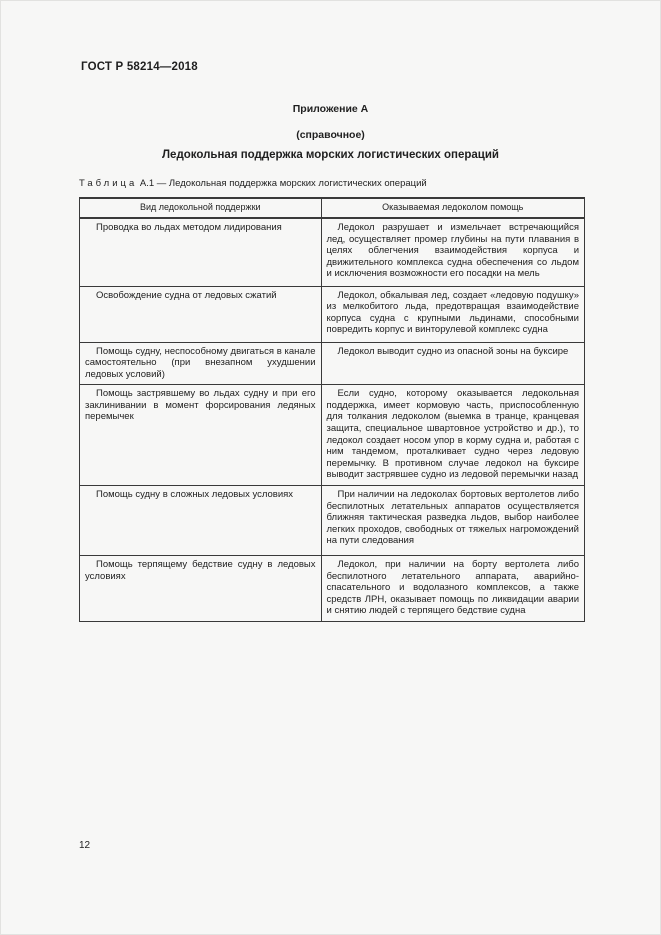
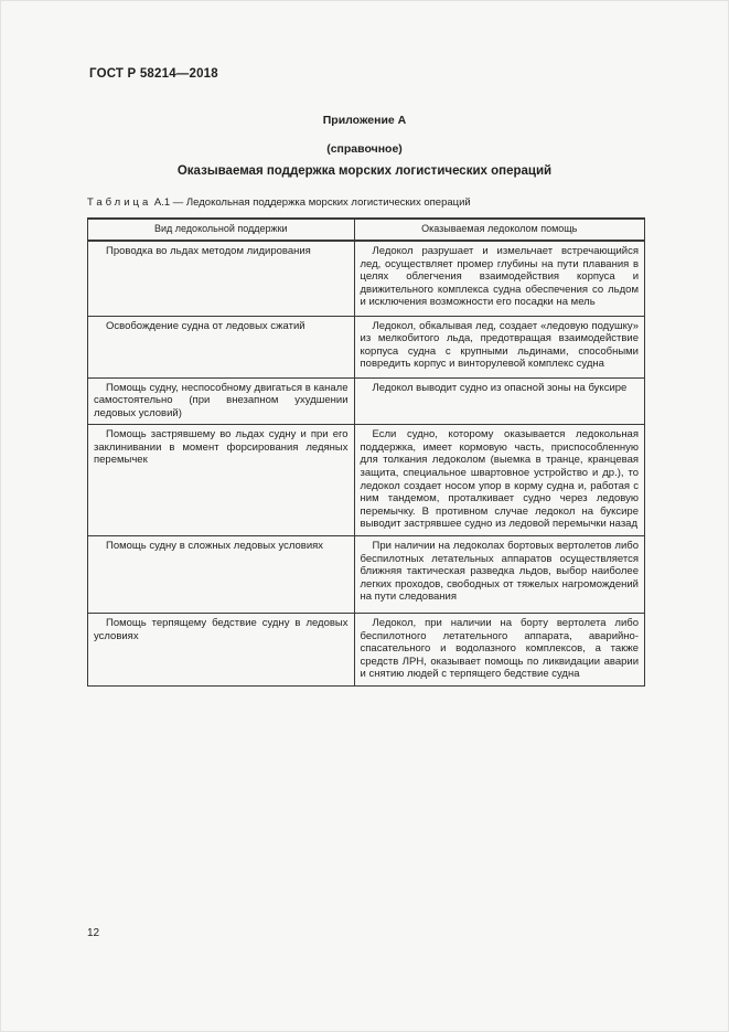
  ГОСТ Р 58214—2018
  Приложение А
  (справочное)
- Ледокольная поддержка морских логистических операций
+ Оказываемая поддержка морских логистических операций
  Таблица А.1 — Ледокольная поддержка морских логистических операций
  Вид ледокольной поддержки	Оказываемая ледоколом помощь
  Проводка во льдах методом лидирования	Ледокол разрушает и измельчает встречающийся лед, осуществляет промер глубины на пути плавания в целях облегчения взаимодействия корпуса и движительного комплекса судна обеспечения со льдом и исключения возможности его посадки на мель
  Освобождение судна от ледовых сжатий	Ледокол, обкалывая лед, создает «ледовую подушку» из мелкобитого льда, предотвращая взаимодействие корпуса судна с крупными льдинами, способными повредить корпус и винторулевой комплекс судна
  Помощь судну, неспособному двигаться в канале самостоятельно (при внезапном ухудшении ледовых условий)	Ледокол выводит судно из опасной зоны на буксире
  Помощь застрявшему во льдах судну и при его заклинивании в момент форсирования ледяных перемычек	Если судно, которому оказывается ледокольная поддержка, имеет кормовую часть, приспособленную для толкания ледоколом (выемка в транце, кранцевая защита, специальное швартовное устройство и др.), то ледокол создает носом упор в корму судна и, работая с ним тандемом, проталкивает судно через ледовую перемычку. В противном случае ледокол на буксире выводит застрявшее судно из ледовой перемычки назад
  Помощь судну в сложных ледовых условиях	При наличии на ледоколах бортовых вертолетов либо беспилотных летательных аппаратов осуществляется ближняя тактическая разведка льдов, выбор наиболее легких проходов, свободных от тяжелых нагромождений на пути следования
  Помощь терпящему бедствие судну в ледовых условиях	Ледокол, при наличии на борту вертолета либо беспилотного летательного аппарата, аварийно-спасательного и водолазного комплексов, а также средств ЛРН, оказывает помощь по ликвидации аварии и снятию людей с терпящего бедствие судна
  12
